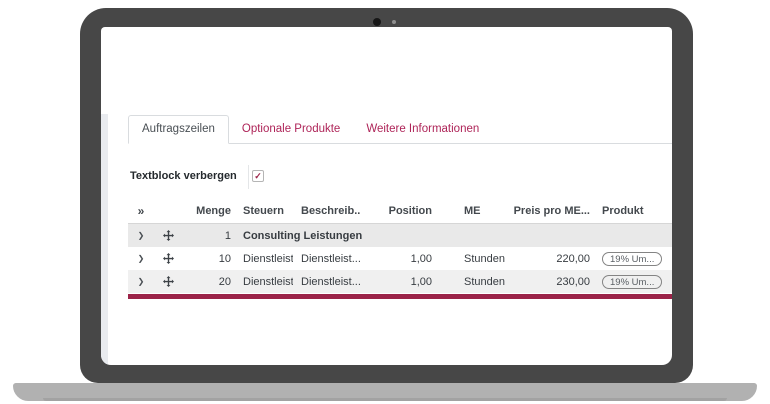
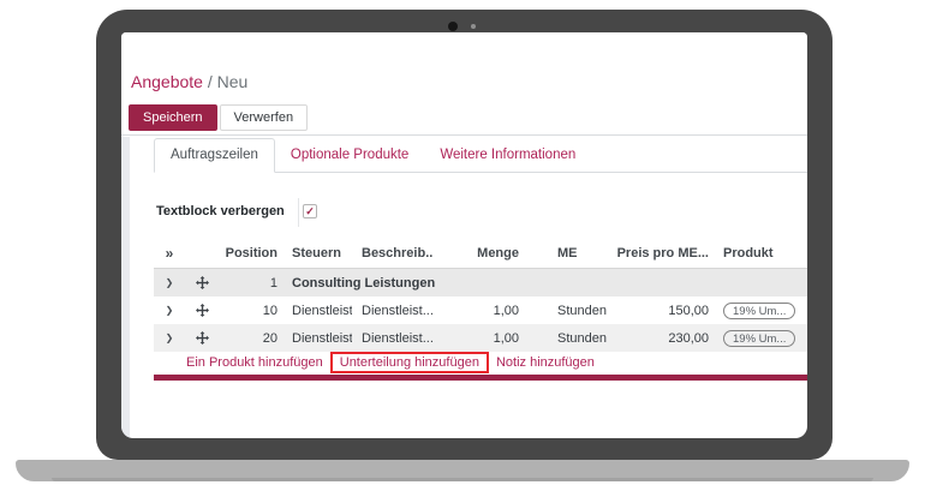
+ Angebote / Neu
+ Speichern
+ Verwerfen
  Auftragszeilen
  Optionale Produkte
  Weitere Informationen
  Textblock verbergen
  ✓
  »
- Menge
+ Position
  Steuern
  Beschreib..
- Position
+ Menge
  ME
  Preis pro ME...
  Produkt
  ❯
  1
  Consulting Leistungen
  ❯
  10
  Dienstleist
  Dienstleist...
  1,00
  Stunden
- 220,00
+ 150,00
  19% Um...
  ❯
  20
  Dienstleist
  Dienstleist...
  1,00
  Stunden
  230,00
  19% Um...
+ Ein Produkt hinzufügen
+ Unterteilung hinzufügen
+ Notiz hinzufügen
